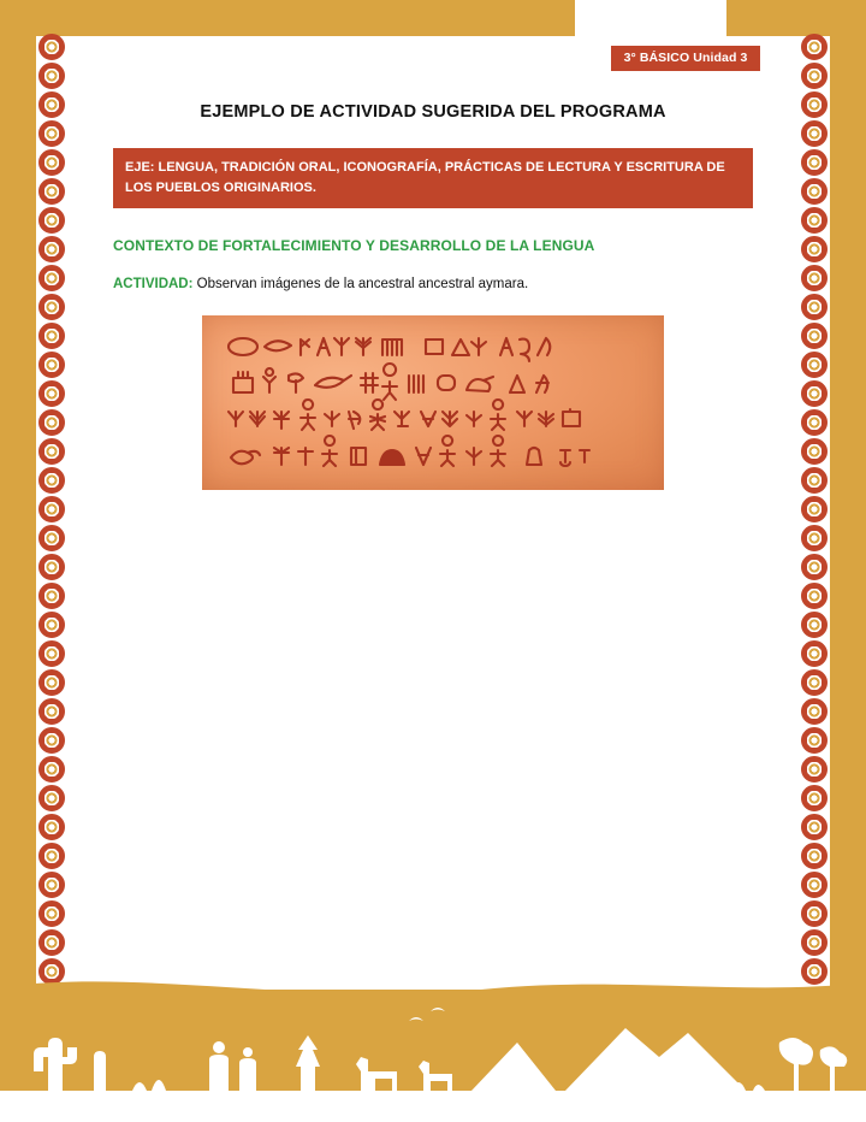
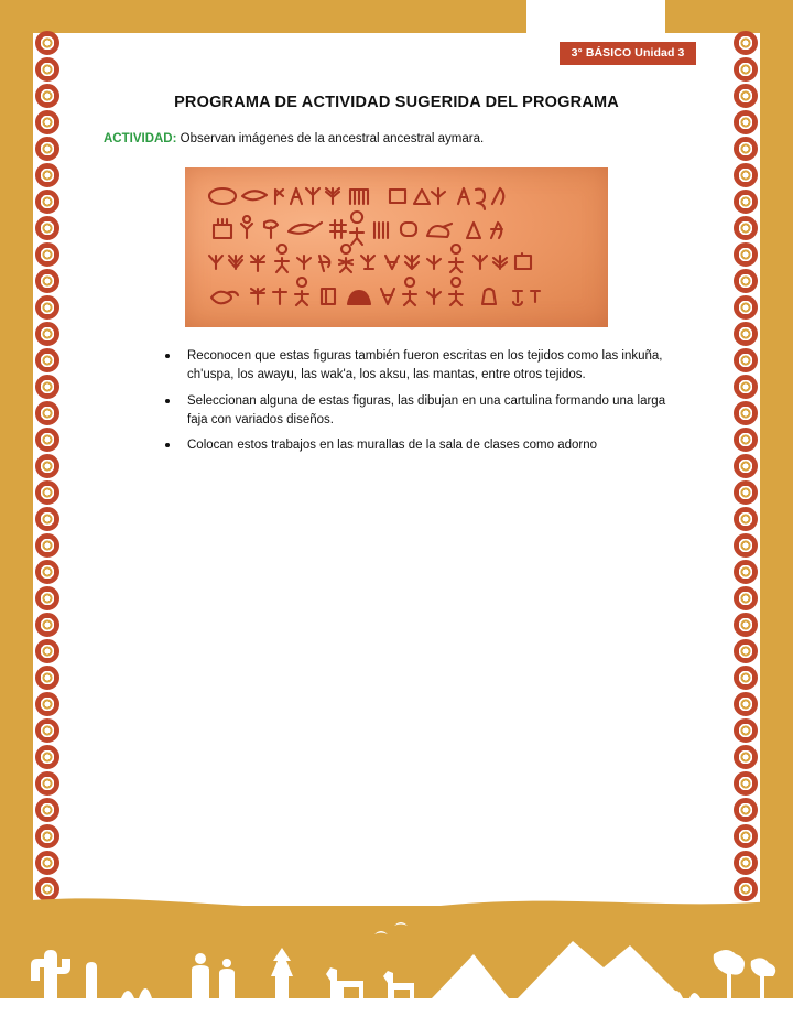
  3° BÁSICO Unidad 3
- EJEMPLO DE ACTIVIDAD SUGERIDA DEL PROGRAMA
+ PROGRAMA DE ACTIVIDAD SUGERIDA DEL PROGRAMA
- EJE: LENGUA, TRADICIÓN ORAL, ICONOGRAFÍA, PRÁCTICAS DE LECTURA Y ESCRITURA DE LOS PUEBLOS ORIGINARIOS.
- CONTEXTO DE FORTALECIMIENTO Y DESARROLLO DE LA LENGUA
  ACTIVIDAD: Observan imágenes de la ancestral ancestral aymara.
+ Reconocen que estas figuras también fueron escritas en los tejidos como las inkuña, ch'uspa, los awayu, las wak'a, los aksu, las mantas, entre otros tejidos.
+ Seleccionan alguna de estas figuras, las dibujan en una cartulina formando una larga faja con variados diseños.
+ Colocan estos trabajos en las murallas de la sala de clases como adorno
